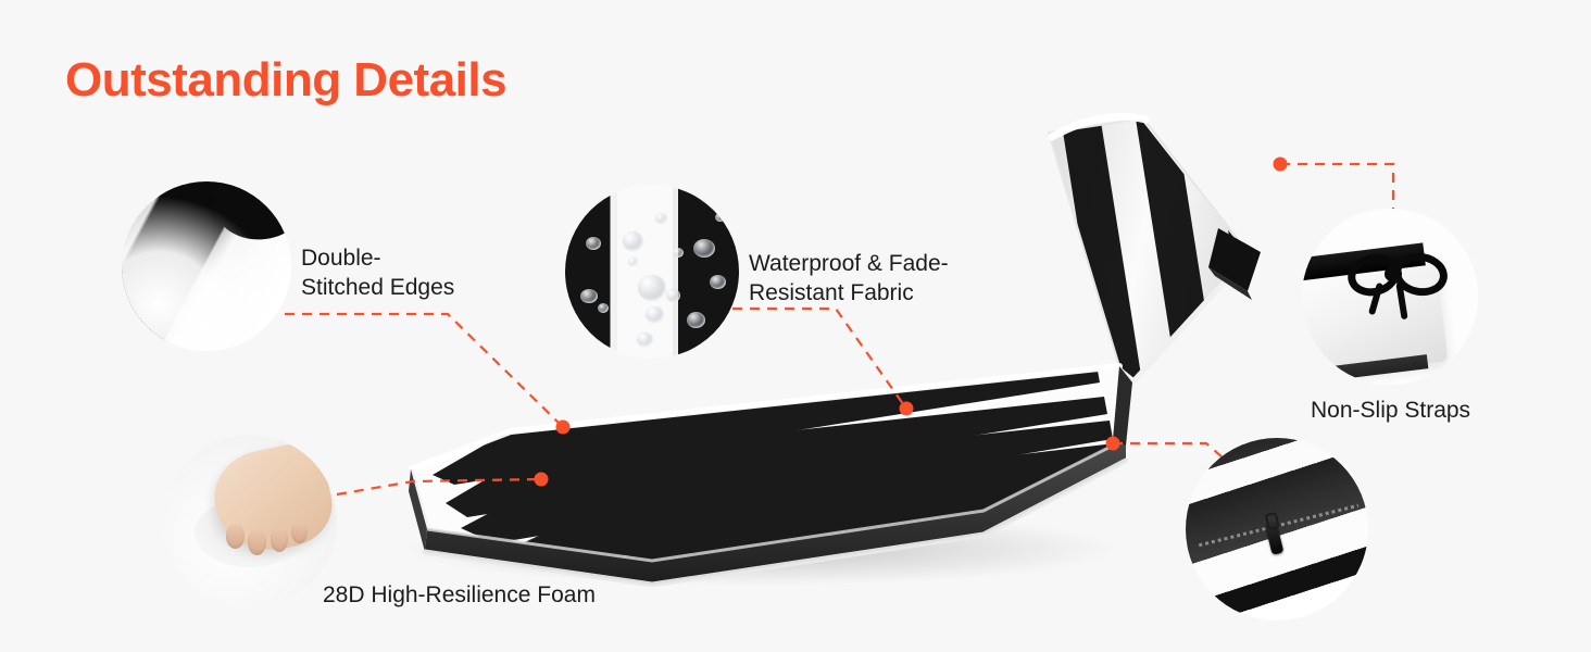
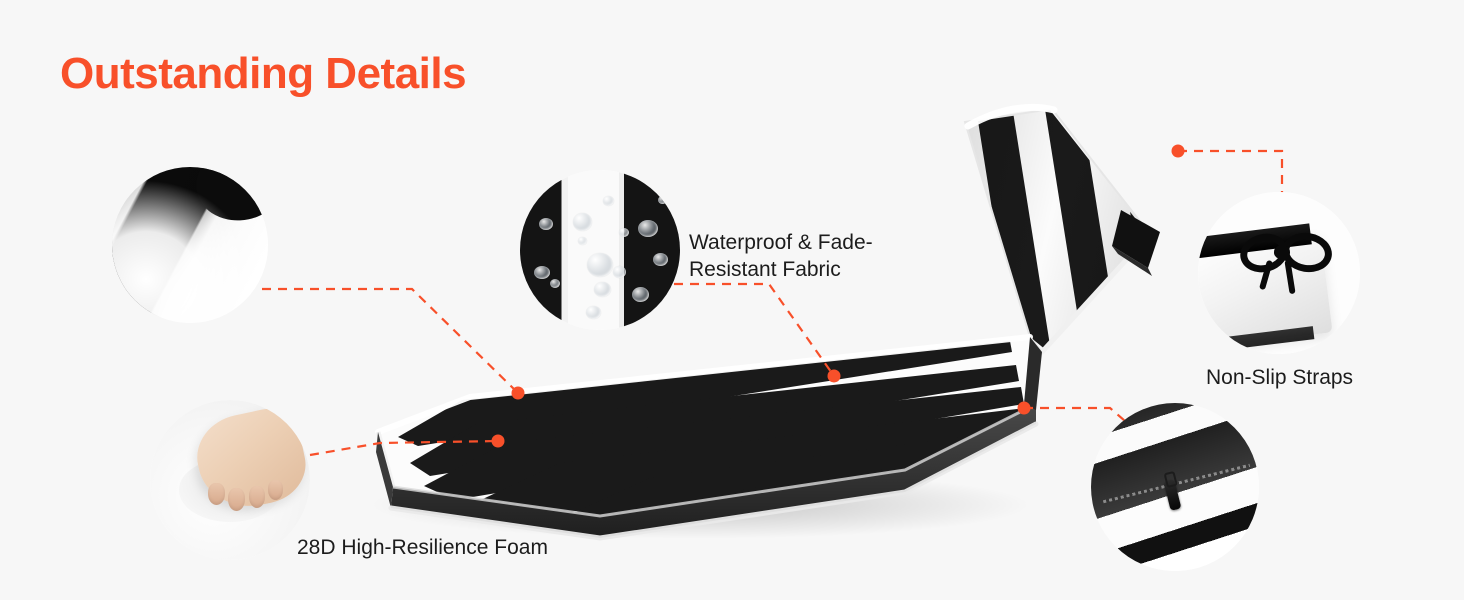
  Outstanding Details
- Double-
- Stitched Edges
  Waterproof & Fade-
  Resistant Fabric
  Non-Slip Straps
  28D High-Resilience Foam
